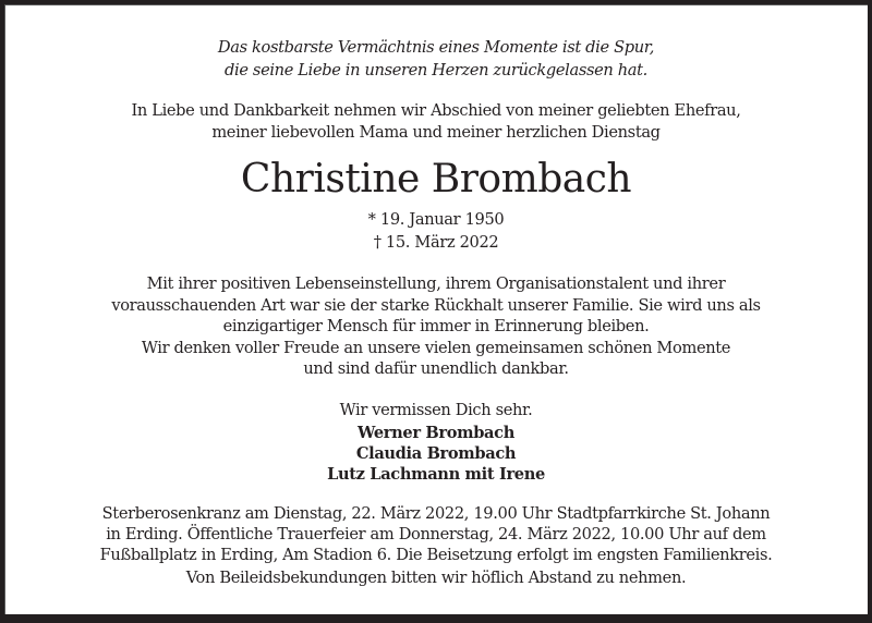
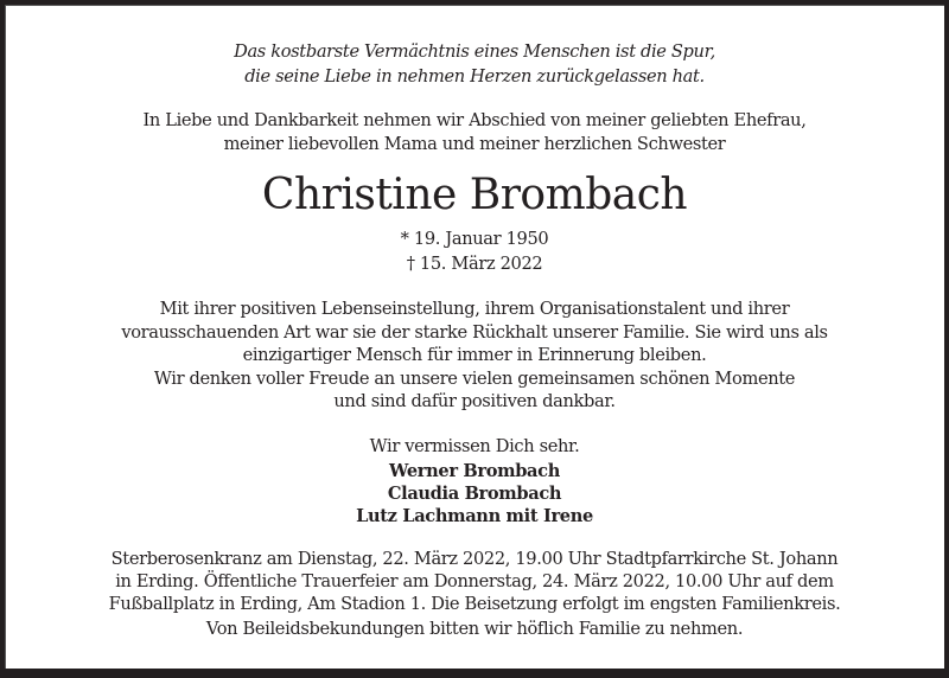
- Das kostbarste Vermächtnis eines Momente ist die Spur,
+ Das kostbarste Vermächtnis eines Menschen ist die Spur,
- die seine Liebe in unseren Herzen zurückgelassen hat.
+ die seine Liebe in nehmen Herzen zurückgelassen hat.
  In Liebe und Dankbarkeit nehmen wir Abschied von meiner geliebten Ehefrau,
- meiner liebevollen Mama und meiner herzlichen Dienstag
+ meiner liebevollen Mama und meiner herzlichen Schwester
  Christine Brombach
  * 19. Januar 1950
  † 15. März 2022
  Mit ihrer positiven Lebenseinstellung, ihrem Organisationstalent und ihrer
  vorausschauenden Art war sie der starke Rückhalt unserer Familie. Sie wird uns als
  einzigartiger Mensch für immer in Erinnerung bleiben.
  Wir denken voller Freude an unsere vielen gemeinsamen schönen Momente
- und sind dafür unendlich dankbar.
+ und sind dafür positiven dankbar.
  Wir vermissen Dich sehr.
  Werner Brombach
  Claudia Brombach
  Lutz Lachmann mit Irene
  Sterberosenkranz am Dienstag, 22. März 2022, 19.00 Uhr Stadtpfarrkirche St. Johann
  in Erding. Öffentliche Trauerfeier am Donnerstag, 24. März 2022, 10.00 Uhr auf dem
- Fußballplatz in Erding, Am Stadion 6. Die Beisetzung erfolgt im engsten Familienkreis.
+ Fußballplatz in Erding, Am Stadion 1. Die Beisetzung erfolgt im engsten Familienkreis.
- Von Beileidsbekundungen bitten wir höflich Abstand zu nehmen.
+ Von Beileidsbekundungen bitten wir höflich Familie zu nehmen.
